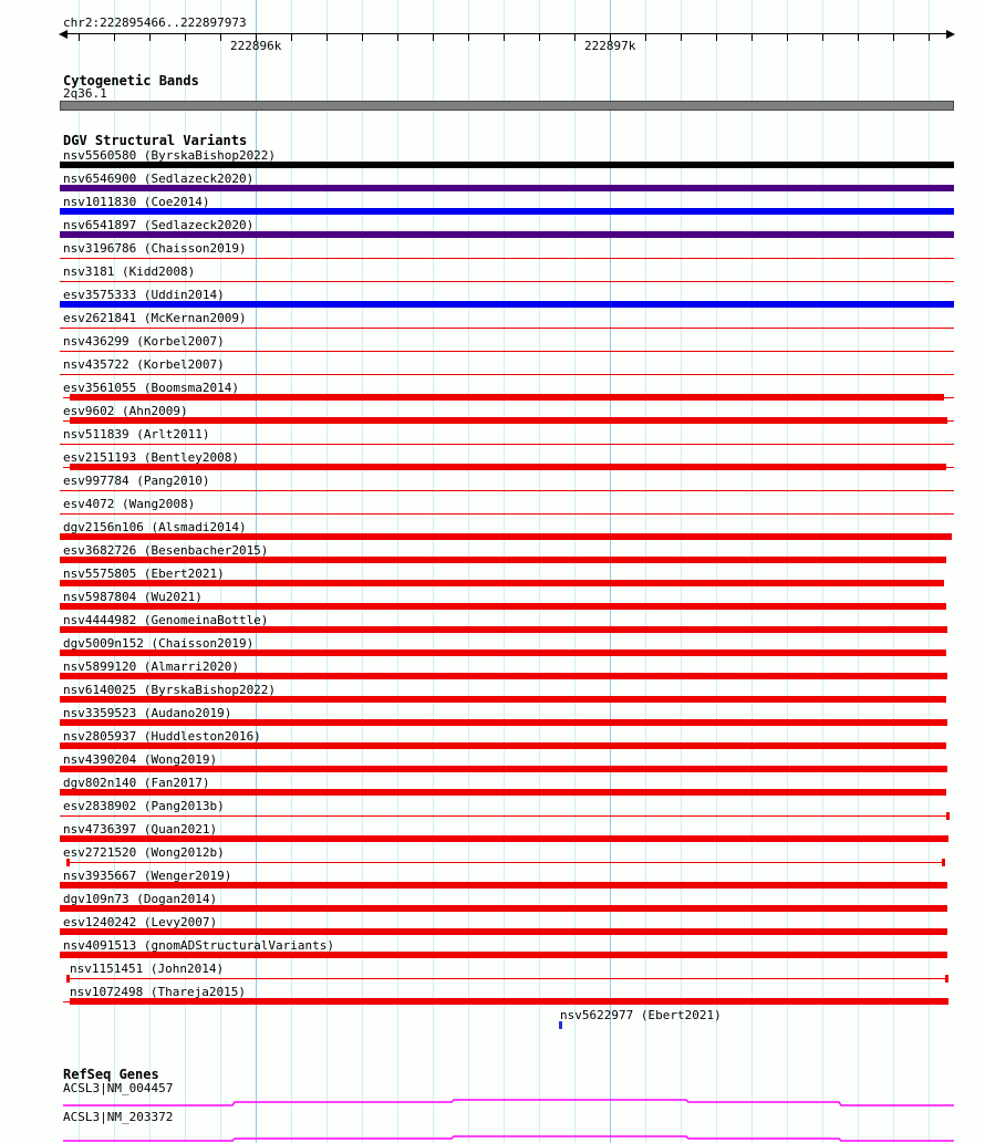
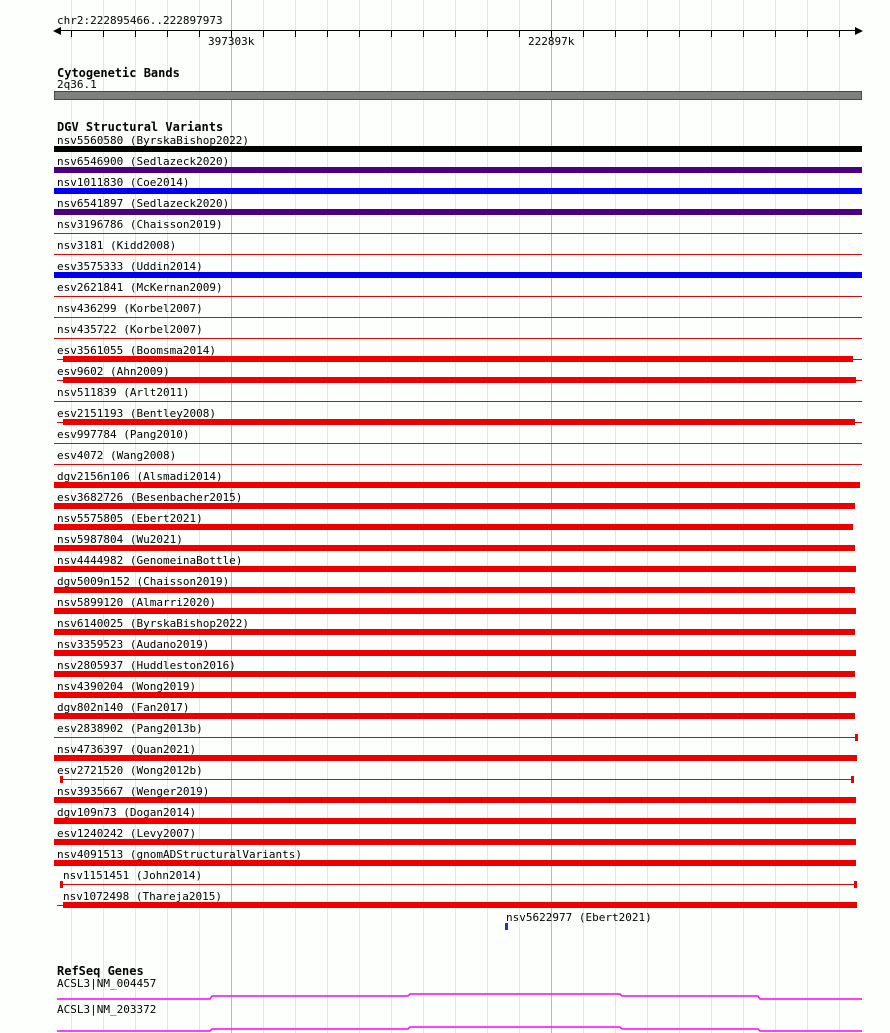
  chr2:222895466..222897973
- 222896k
+ 397303k
  222897k
  Cytogenetic Bands
  2q36.1
  DGV Structural Variants
  nsv5560580 (ByrskaBishop2022)
  nsv6546900 (Sedlazeck2020)
  nsv1011830 (Coe2014)
  nsv6541897 (Sedlazeck2020)
  nsv3196786 (Chaisson2019)
  nsv3181 (Kidd2008)
  esv3575333 (Uddin2014)
  esv2621841 (McKernan2009)
  nsv436299 (Korbel2007)
  nsv435722 (Korbel2007)
  esv3561055 (Boomsma2014)
  esv9602 (Ahn2009)
  nsv511839 (Arlt2011)
  esv2151193 (Bentley2008)
  esv997784 (Pang2010)
  esv4072 (Wang2008)
  dgv2156n106 (Alsmadi2014)
  esv3682726 (Besenbacher2015)
  nsv5575805 (Ebert2021)
  nsv5987804 (Wu2021)
  nsv4444982 (GenomeinaBottle)
  dgv5009n152 (Chaisson2019)
  nsv5899120 (Almarri2020)
  nsv6140025 (ByrskaBishop2022)
  nsv3359523 (Audano2019)
  nsv2805937 (Huddleston2016)
  nsv4390204 (Wong2019)
  dgv802n140 (Fan2017)
  esv2838902 (Pang2013b)
  nsv4736397 (Quan2021)
  esv2721520 (Wong2012b)
  nsv3935667 (Wenger2019)
  dgv109n73 (Dogan2014)
  esv1240242 (Levy2007)
  nsv4091513 (gnomADStructuralVariants)
  nsv1151451 (John2014)
  nsv1072498 (Thareja2015)
  nsv5622977 (Ebert2021)
  RefSeq Genes
  ACSL3|NM_004457
  ACSL3|NM_203372
